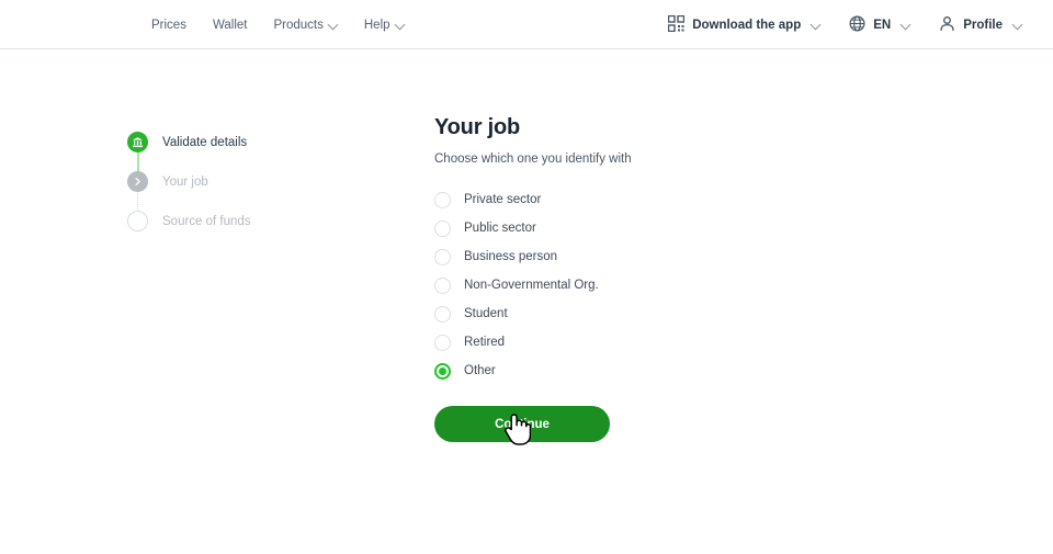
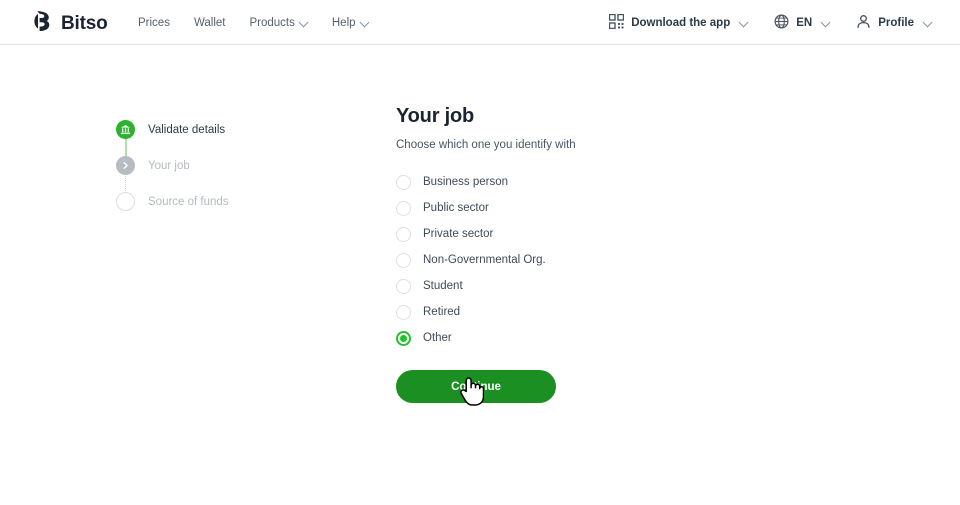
+ Bitso
  Prices
  Wallet
  Products
  Help
  Download the app
  EN
  Profile
  Validate details
  Your job
  Source of funds
  Your job
  Choose which one you identify with
- Private sector
+ Business person
  Public sector
- Business person
+ Private sector
  Non-Governmental Org.
  Student
  Retired
  Other
